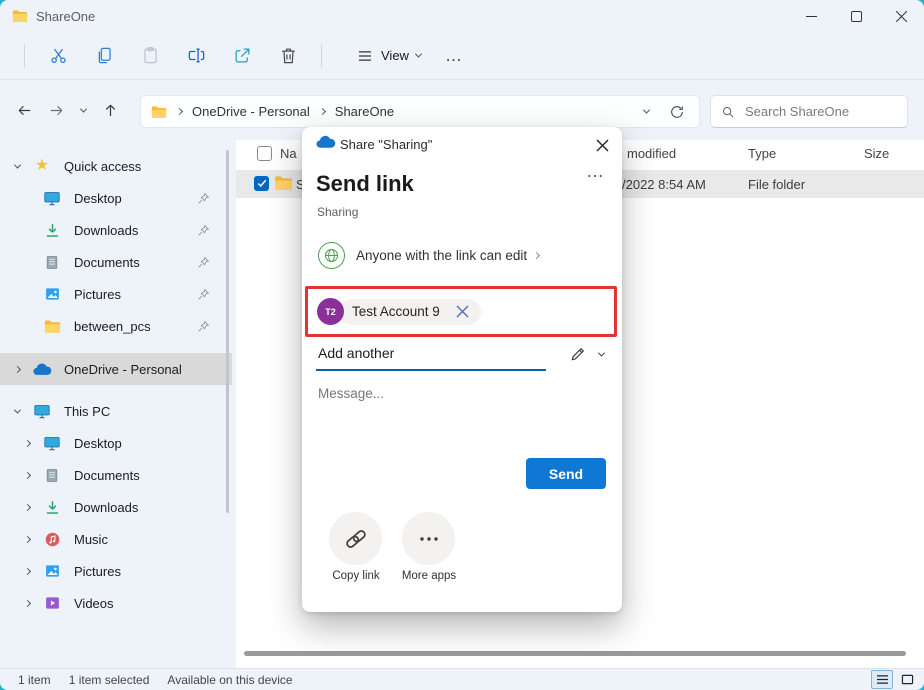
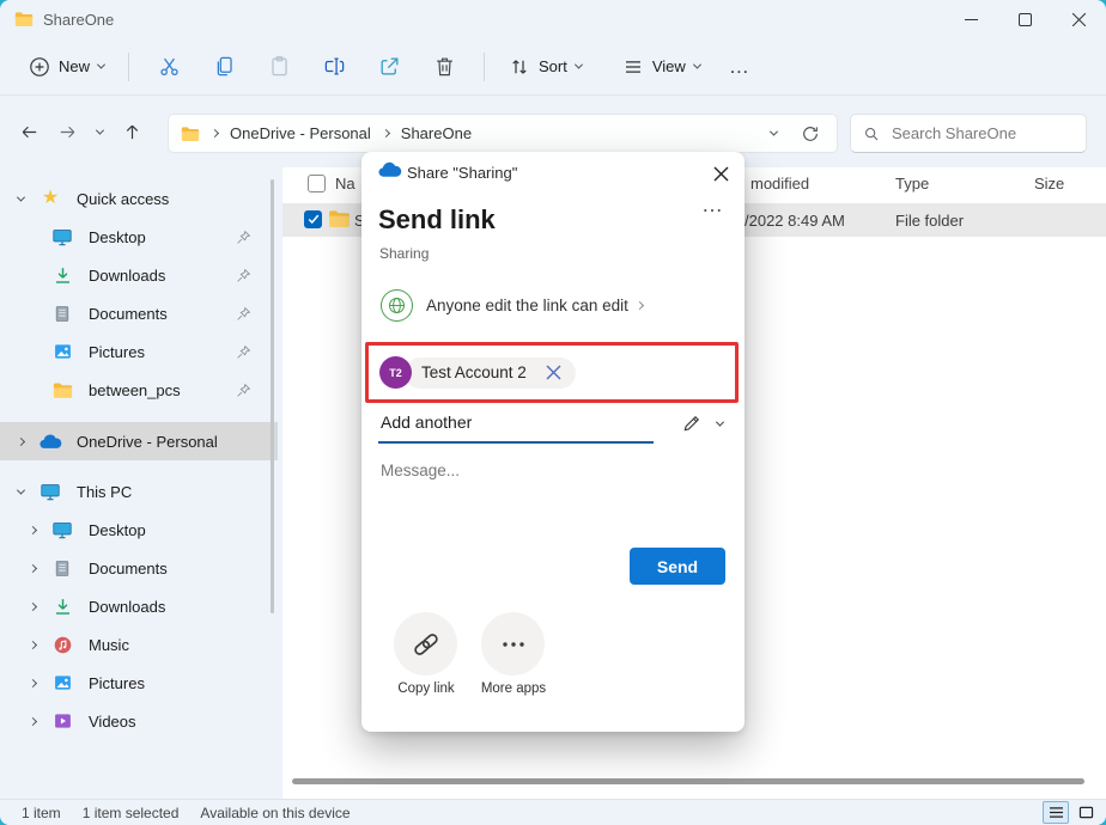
  ShareOne
+ New
+ Sort
  View
  …
  OneDrive - Personal
  ShareOne
  Search ShareOne
  ★
  Quick access
  Desktop
  Downloads
  Documents
  Pictures
  between_pcs
  OneDrive - Personal
  This PC
  Desktop
  Documents
  Downloads
  Music
  Pictures
  Videos
  Na
  modified
  Type
  Size
- /2022 8:54 AM
+ /2022 8:49 AM
  File folder
  Share "Sharing"
  …
  Send link
  Sharing
- Anyone with the link can edit
+ Anyone edit the link can edit
  T2
- Test Account 9
+ Test Account 2
  Add another
  Message...
  Send
  Copy link
  More apps
  1 item
  1 item selected
  Available on this device
